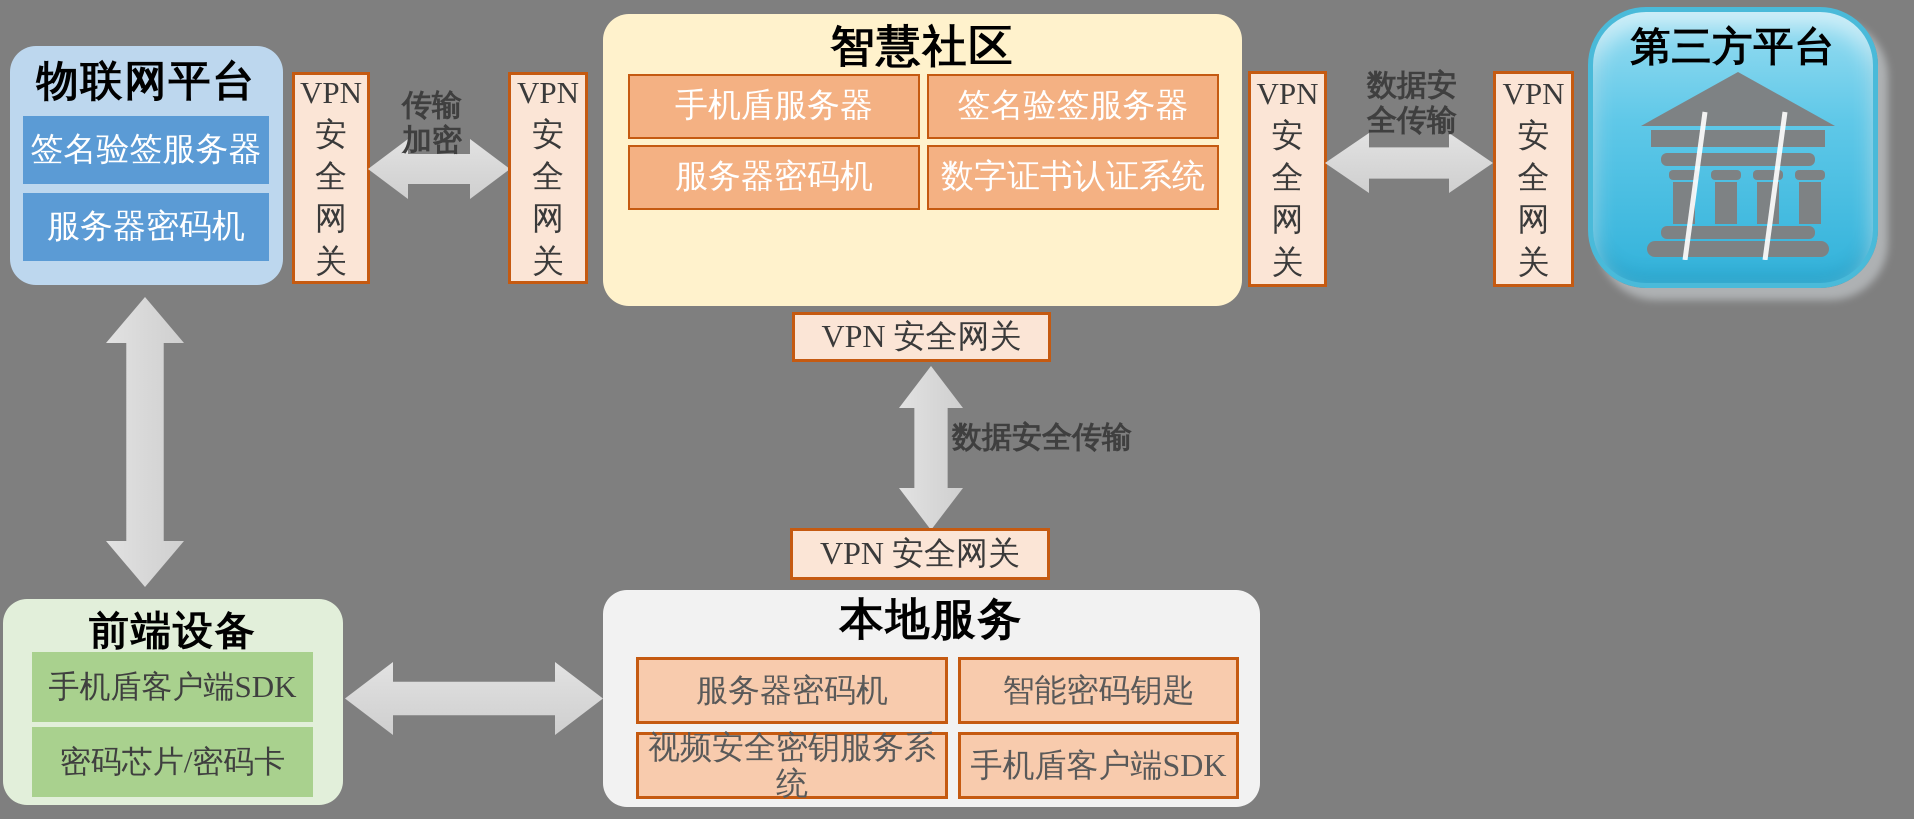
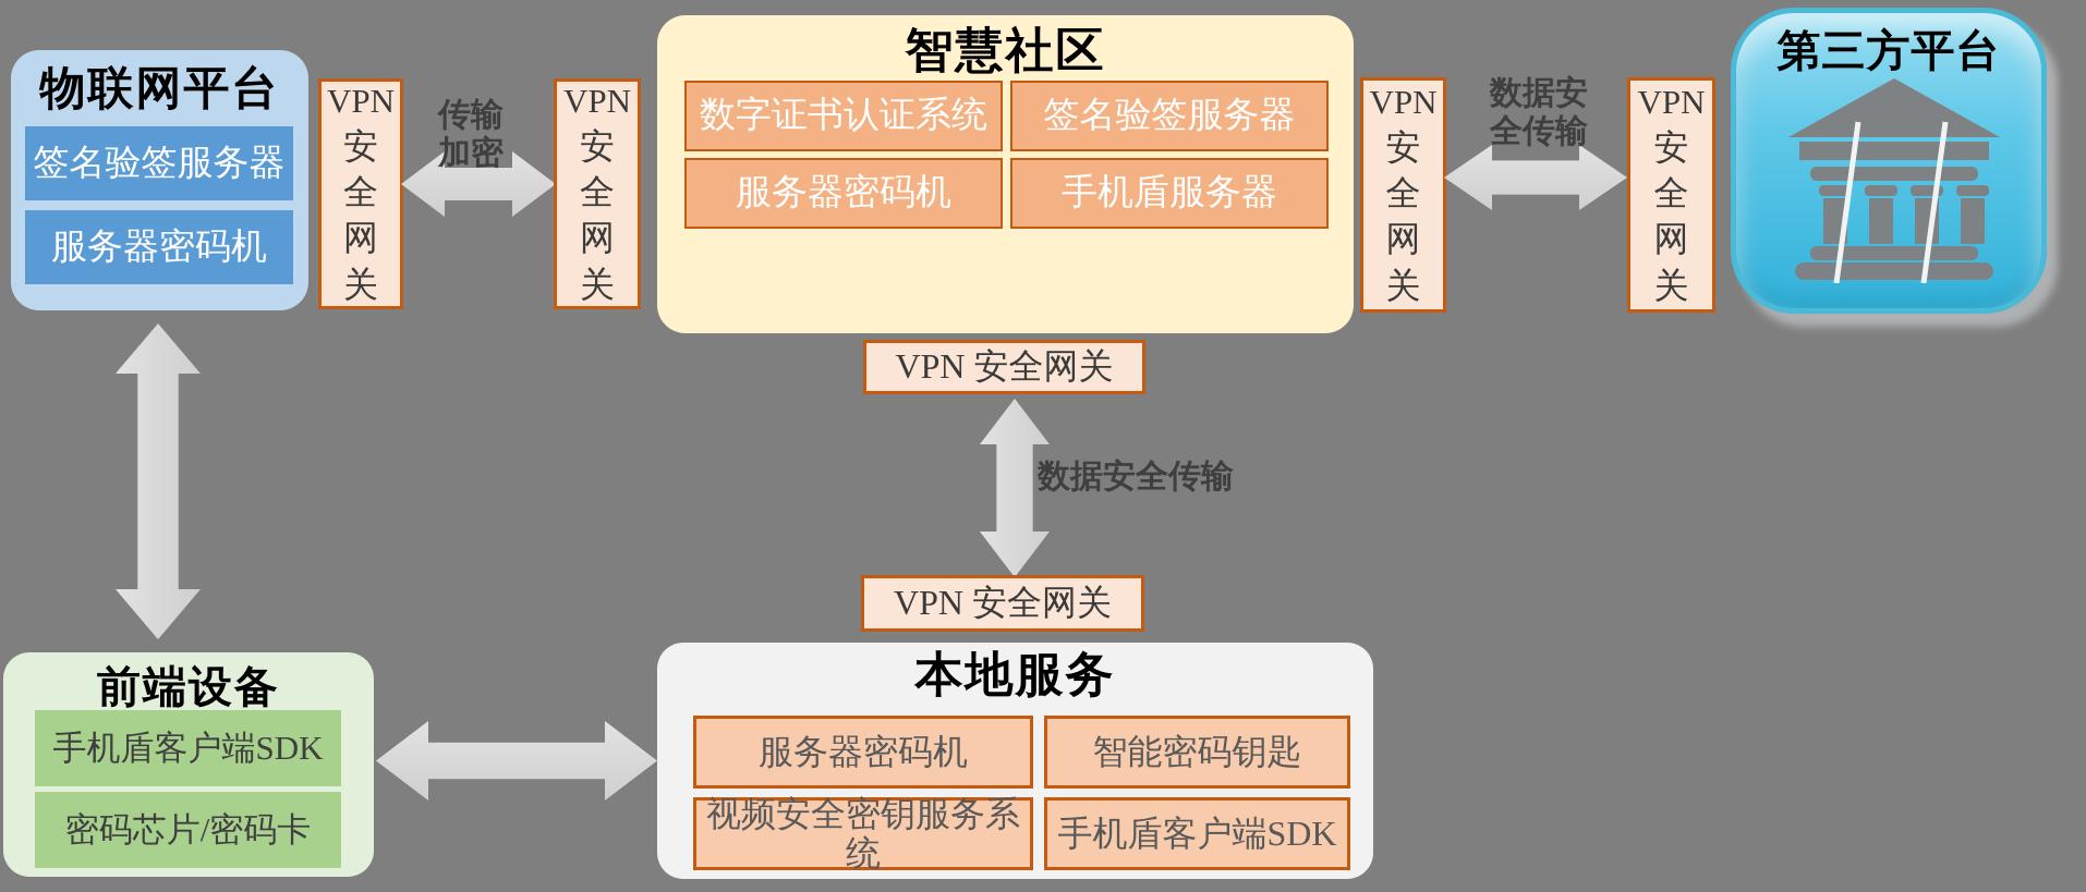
  物联网平台
  签名验签服务器
  服务器密码机
  VPN
  安全网关
  传输加密
  VPN
  安全网关
  智慧社区
- 手机盾服务器
+ 数字证书认证系统
  签名验签服务器
  服务器密码机
- 数字证书认证系统
+ 手机盾服务器
  VPN
  安全网关
  数据安全传输
  VPN
  安全网关
  第三方平台
  VPN 安全网关
  数据安全传输
  VPN 安全网关
  本地服务
  服务器密码机
  智能密码钥匙
  视频安全密钥服务系统
  手机盾客户端SDK
  前端设备
  手机盾客户端SDK
  密码芯片/密码卡
